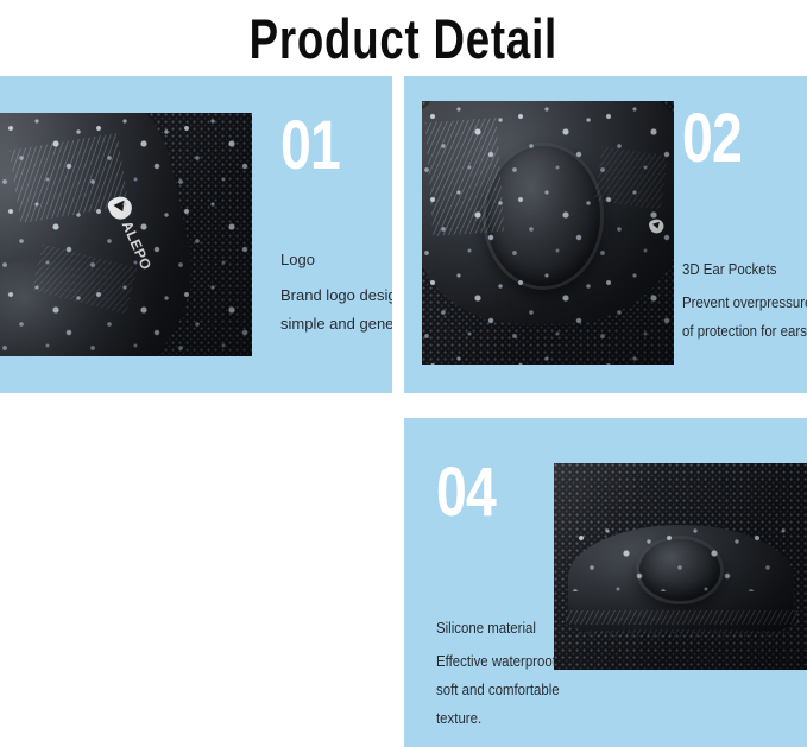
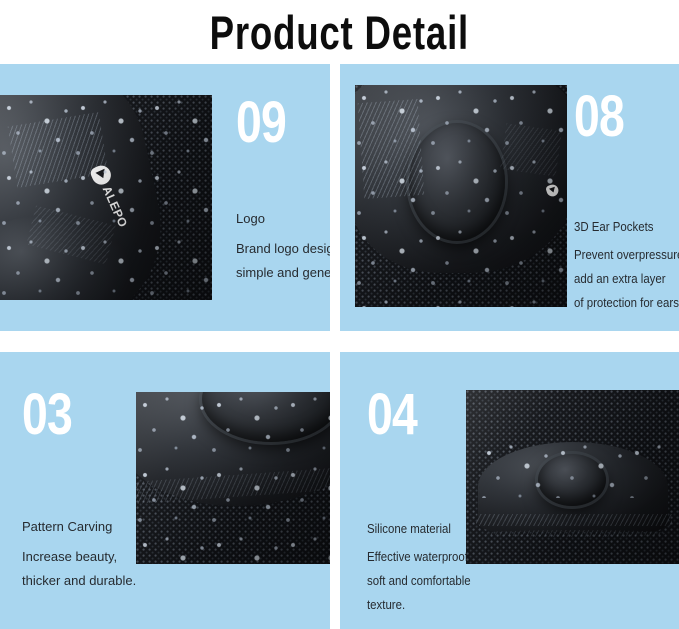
  Product Detail
- 01
+ 09
  Logo
  Brand logo desig
  simple and gene
- 02
+ 08
  3D Ear Pockets
  Prevent overpressur
+ add an extra layer
  of protection for ears
+ 03
+ Pattern Carving
+ Increase beauty,
+ thicker and durable.
  04
  Silicone material
  Effective waterproo
  soft and comfortable
  texture.
